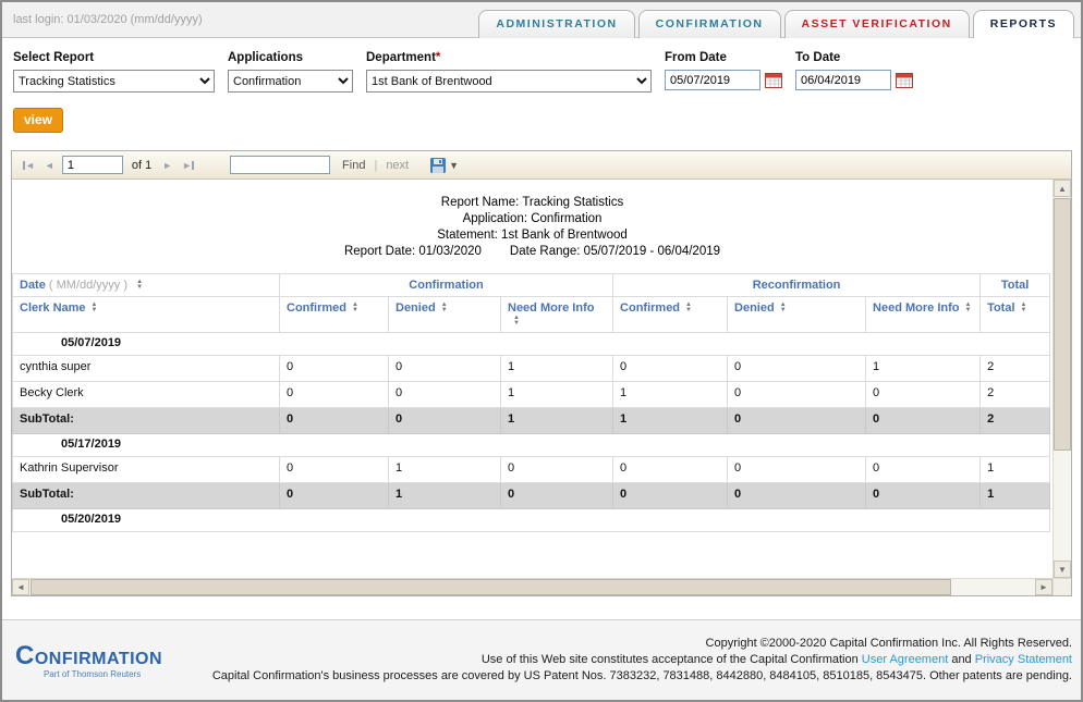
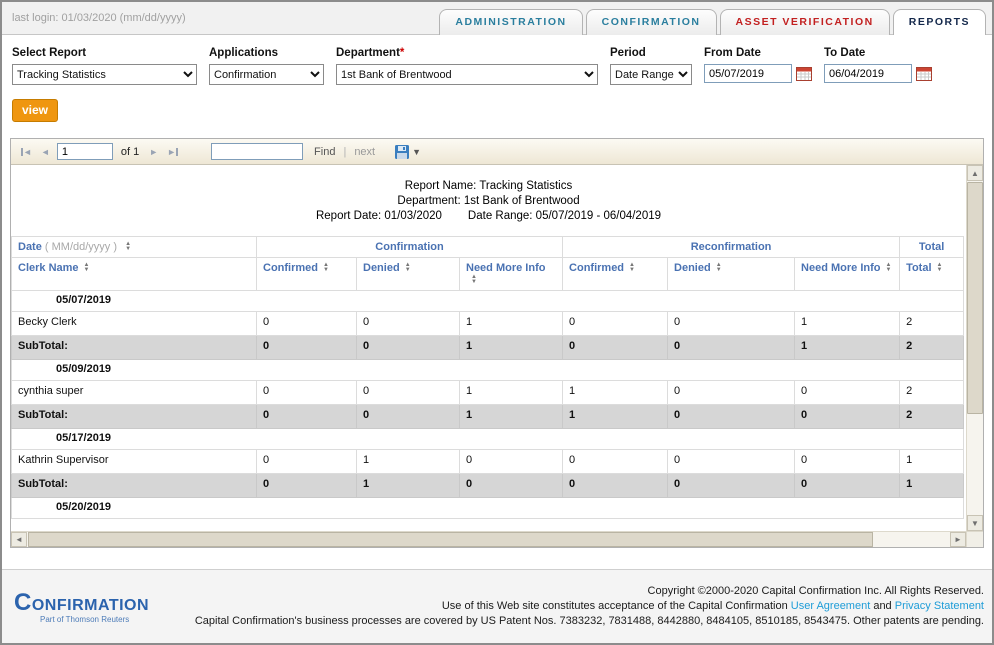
  last login: 01/03/2020 (mm/dd/yyyy)
  ADMINISTRATION
  CONFIRMATION
  ASSET VERIFICATION
  REPORTS
  Select Report
  Tracking Statistics
  Applications
  Confirmation
  Department*
  1st Bank of Brentwood
+ Period
+ Date Range
  From Date
  05/07/2019
  To Date
  06/04/2019
  view
  ◄
  ◄
  1
  of 1
  ►
  ►
  Find
  |
  next
  ▼
  Report Name: Tracking Statistics
- Application: Confirmation
- Statement: 1st Bank of Brentwood
+ Department: 1st Bank of Brentwood
  Report Date: 01/03/2020 Date Range: 05/07/2019 - 06/04/2019
  Date ( MM/dd/yyyy )	Confirmation	Reconfirmation	Total
  Clerk Name	Confirmed	Denied	Need More Info	Confirmed	Denied	Need More Info	Total
  05/07/2019
- cynthia super	0	0	1	0	0	1	2
+ Becky Clerk	0	0	1	0	0	1	2
+ SubTotal:	0	0	1	0	0	1	2
+ 05/09/2019
- Becky Clerk	0	0	1	1	0	0	2
+ cynthia super	0	0	1	1	0	0	2
  SubTotal:	0	0	1	1	0	0	2
  05/17/2019
  Kathrin Supervisor	0	1	0	0	0	0	1
  SubTotal:	0	1	0	0	0	0	1
  05/20/2019
  ▲
  ▼
  ◄
  ►
  CONFIRMATION
  Part of Thomson Reuters
  Copyright ©2000-2020 Capital Confirmation Inc. All Rights Reserved.
  Use of this Web site constitutes acceptance of the Capital Confirmation User Agreement and Privacy Statement
  Capital Confirmation's business processes are covered by US Patent Nos. 7383232, 7831488, 8442880, 8484105, 8510185, 8543475. Other patents are pending.
